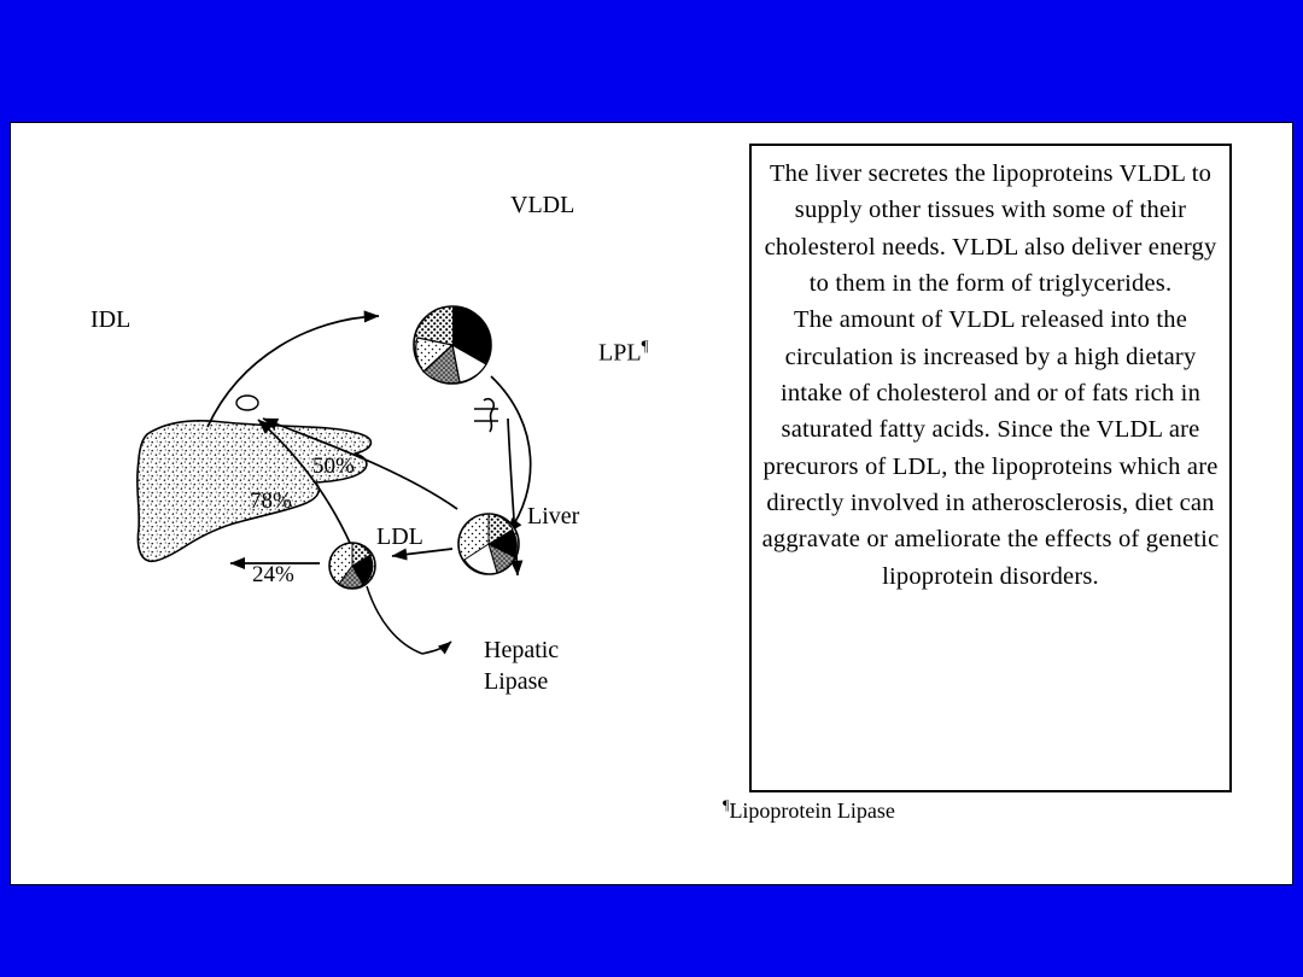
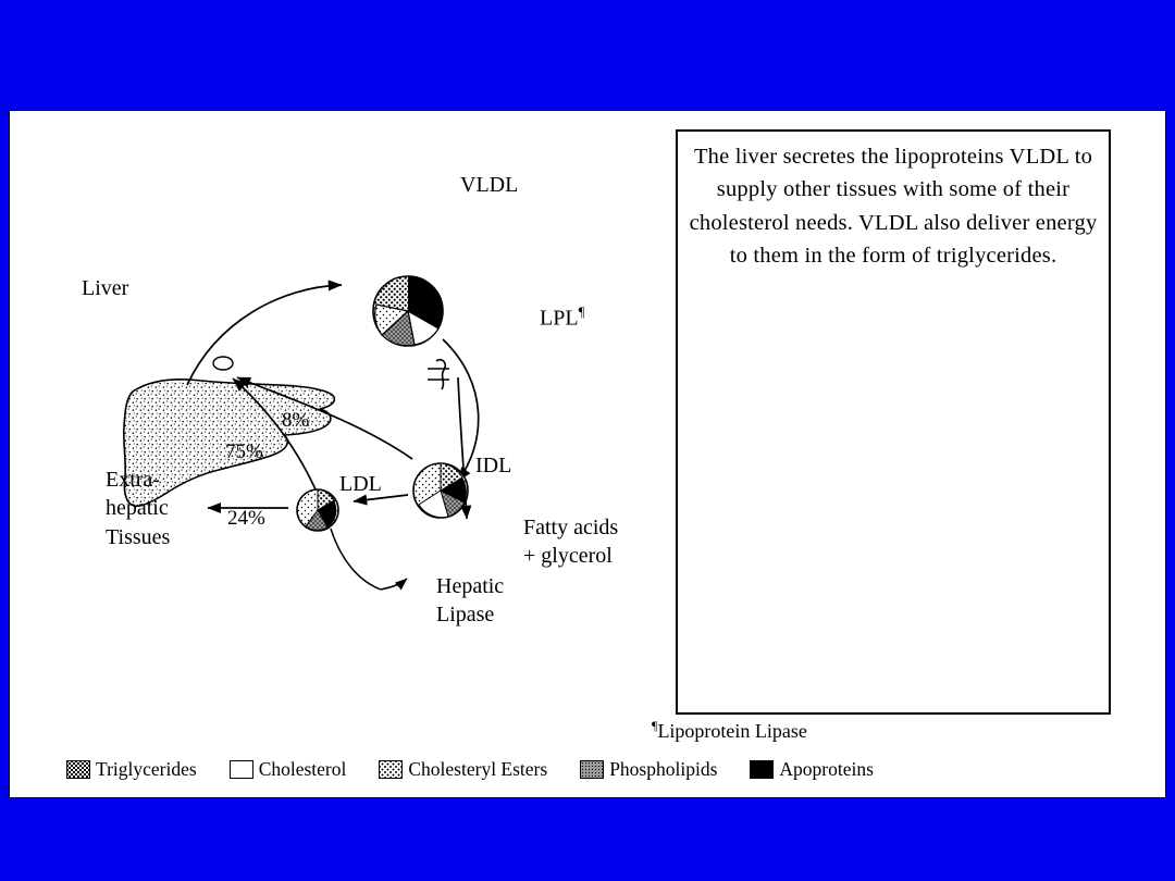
- IDL
+ Liver
  VLDL
- Liver
+ IDL
  LDL
+ Extra-
+ hepatic
+ Tissues
+ Fatty acids
+ + glycerol
  LPL¶
  Hepatic
  Lipase
- 50%
+ 8%
- 78%
+ 75%
  24%
  The liver secretes the lipoproteins VLDL to supply other tissues with some of their cholesterol needs. VLDL also deliver energy to them in the form of triglycerides.
- The amount of VLDL released into the circulation is increased by a high dietary intake of cholesterol and or of fats rich in saturated fatty acids. Since the VLDL are precurors of LDL, the lipoproteins which are directly involved in atherosclerosis, diet can aggravate or ameliorate the effects of genetic lipoprotein disorders.
  ¶Lipoprotein Lipase
+ Triglycerides
+ Cholesterol
+ Cholesteryl Esters
+ Phospholipids
+ Apoproteins
